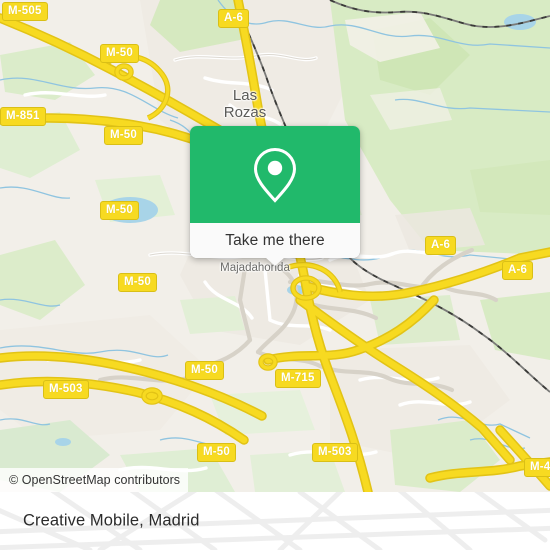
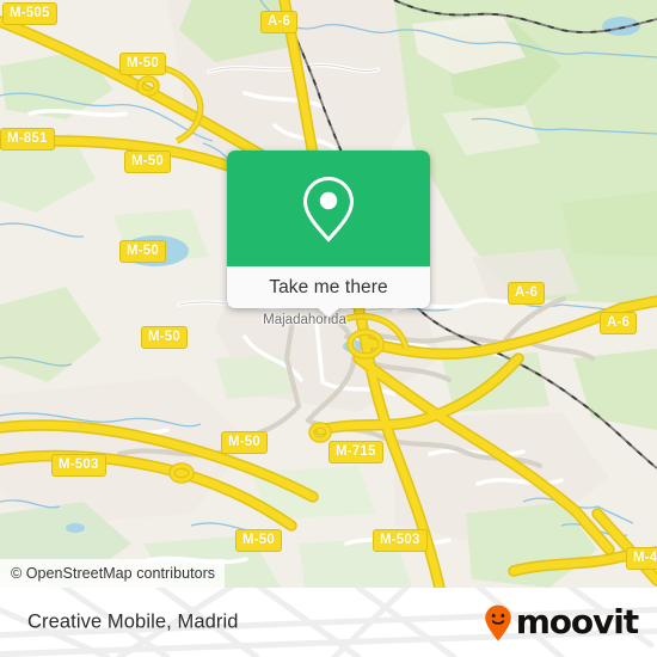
- Las
- Rozas
  Majadahonda
  M-505
  A-6
  M-50
  M-851
  M-50
  M-50
  A-6
  A-6
  M-50
  M-50
  M-715
  M-503
  M-503
  M-50
  M-4
  © OpenStreetMap contributors
  Take me there
  Creative Mobile, Madrid
+ moovit
